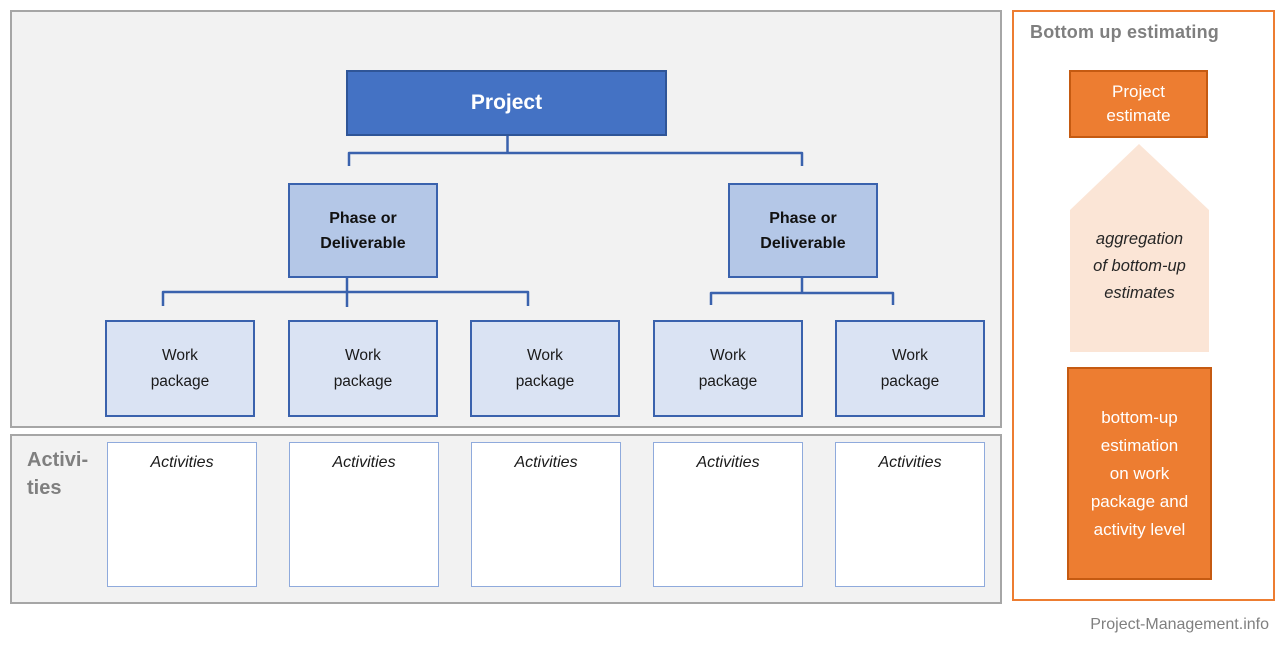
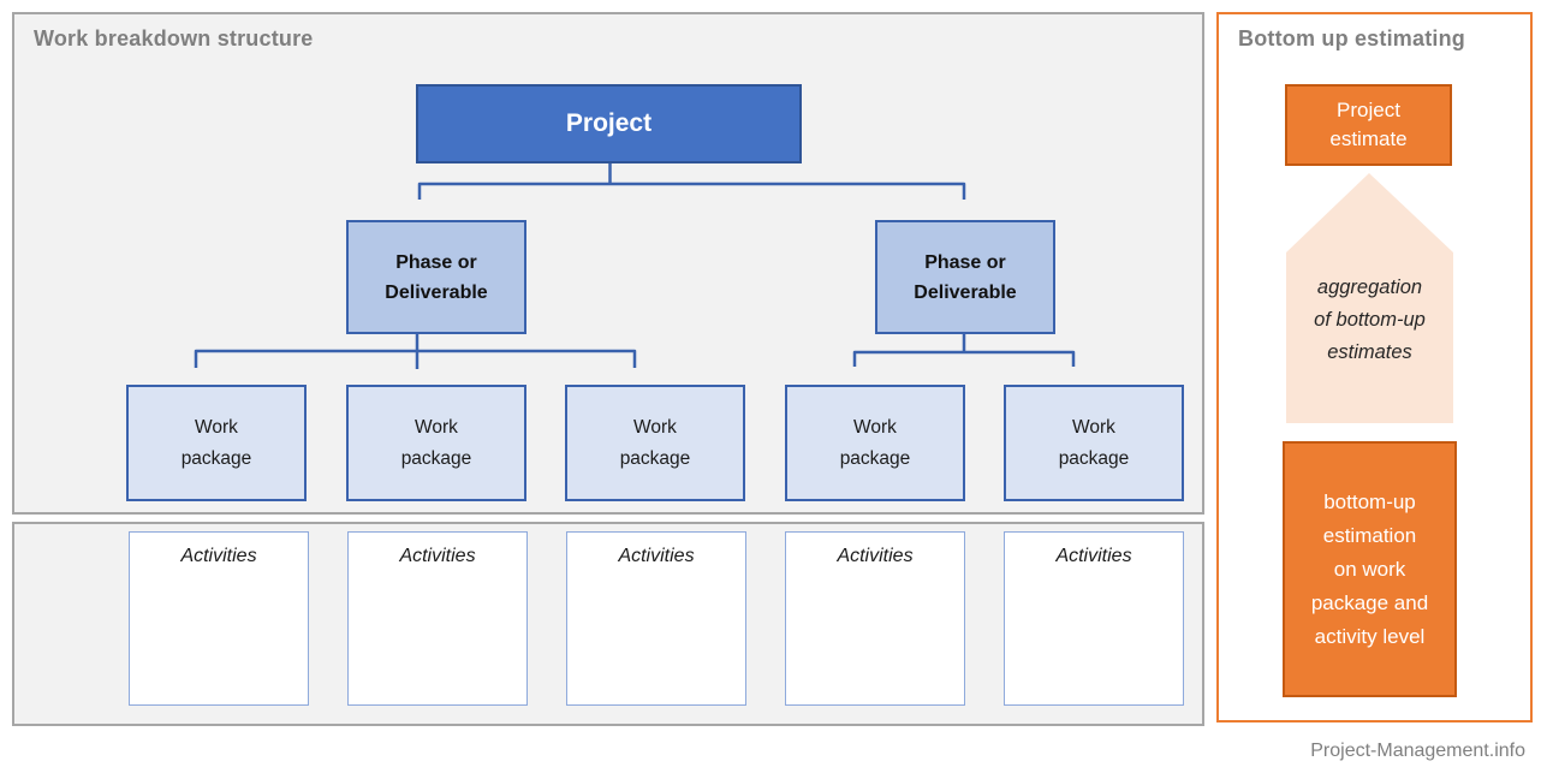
+ Work breakdown structure
  Project
  Phase or
  Deliverable
  Phase or
  Deliverable
  Work
  package
  Work
  package
  Work
  package
  Work
  package
  Work
  package
- Activi-
- ties
  Activities
  Activities
  Activities
  Activities
  Activities
  Bottom up estimating
  Project
  estimate
  aggregation
  of bottom-up
  estimates
  bottom-up
  estimation
  on work
  package and
  activity level
  Project-Management.info
